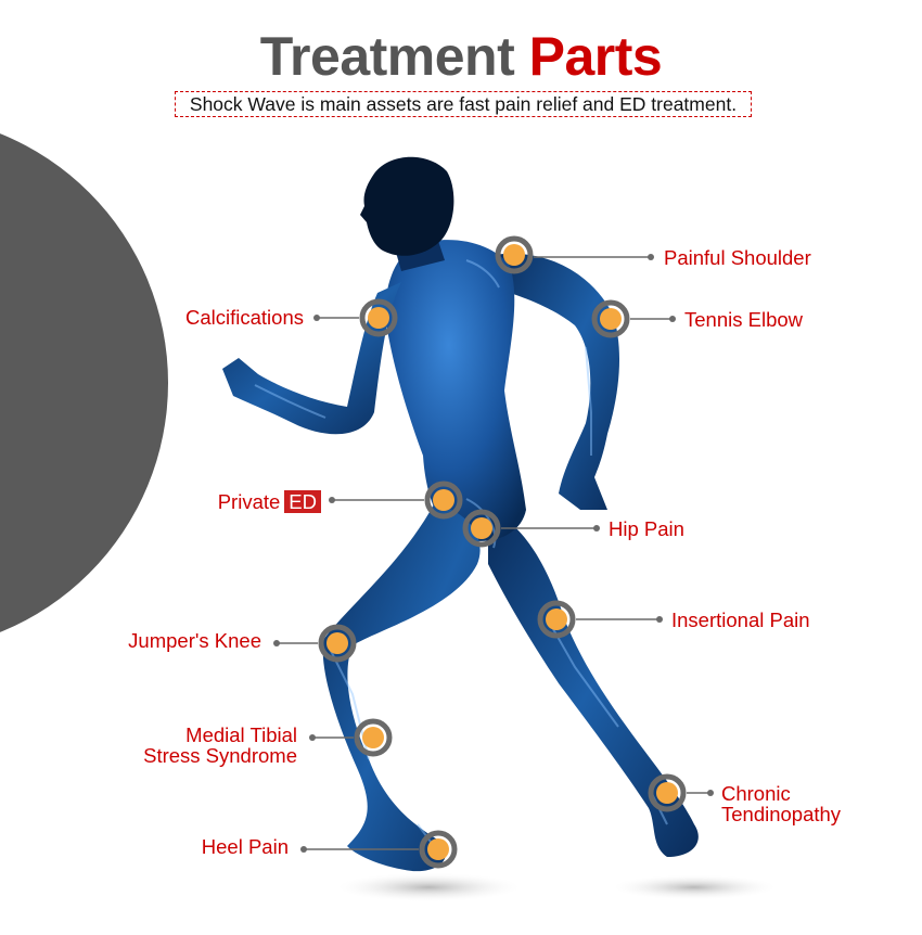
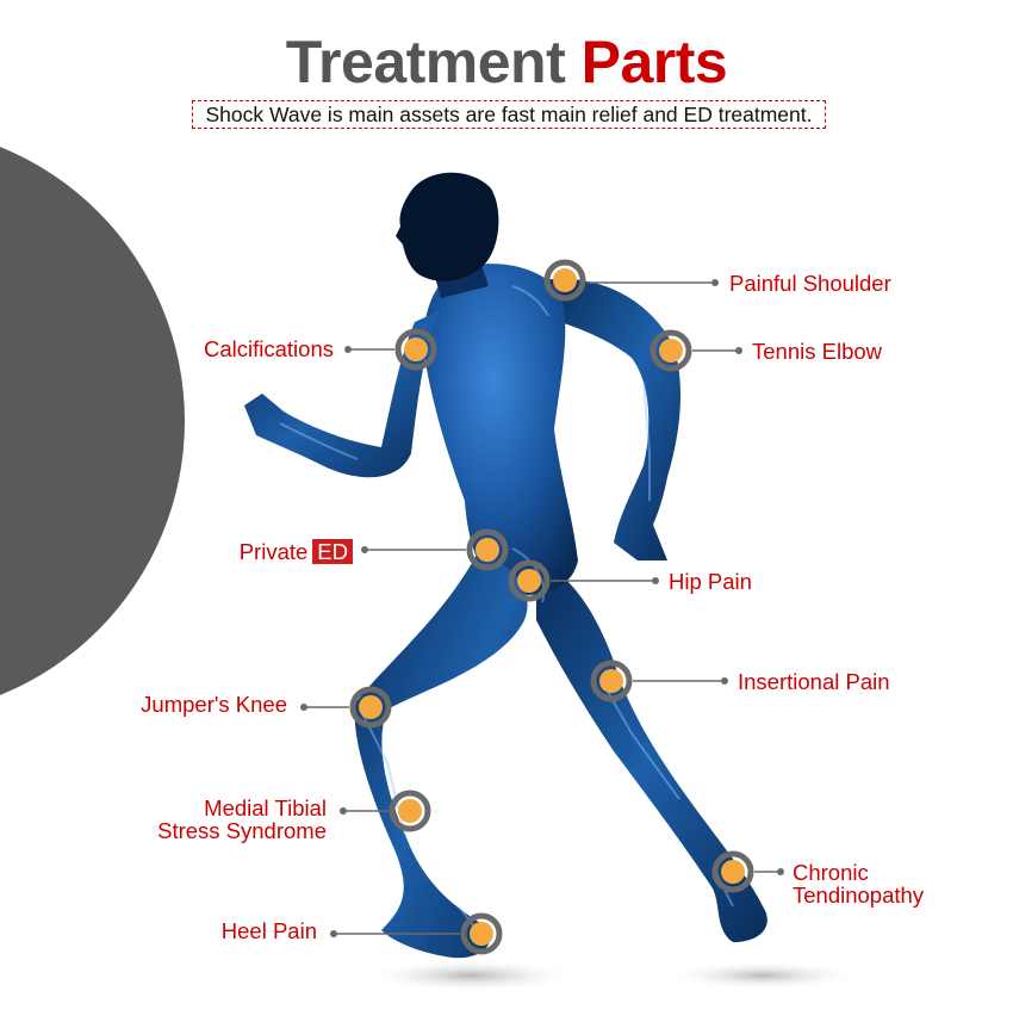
  Treatment Parts
- Shock Wave is main assets are fast pain relief and ED treatment.
+ Shock Wave is main assets are fast main relief and ED treatment.
  Painful Shoulder
  Tennis Elbow
  Calcifications
  Private ED
  Hip Pain
  Insertional Pain
  Jumper's Knee
  Medial Tibial
  Stress Syndrome
  Chronic
  Tendinopathy
  Heel Pain
